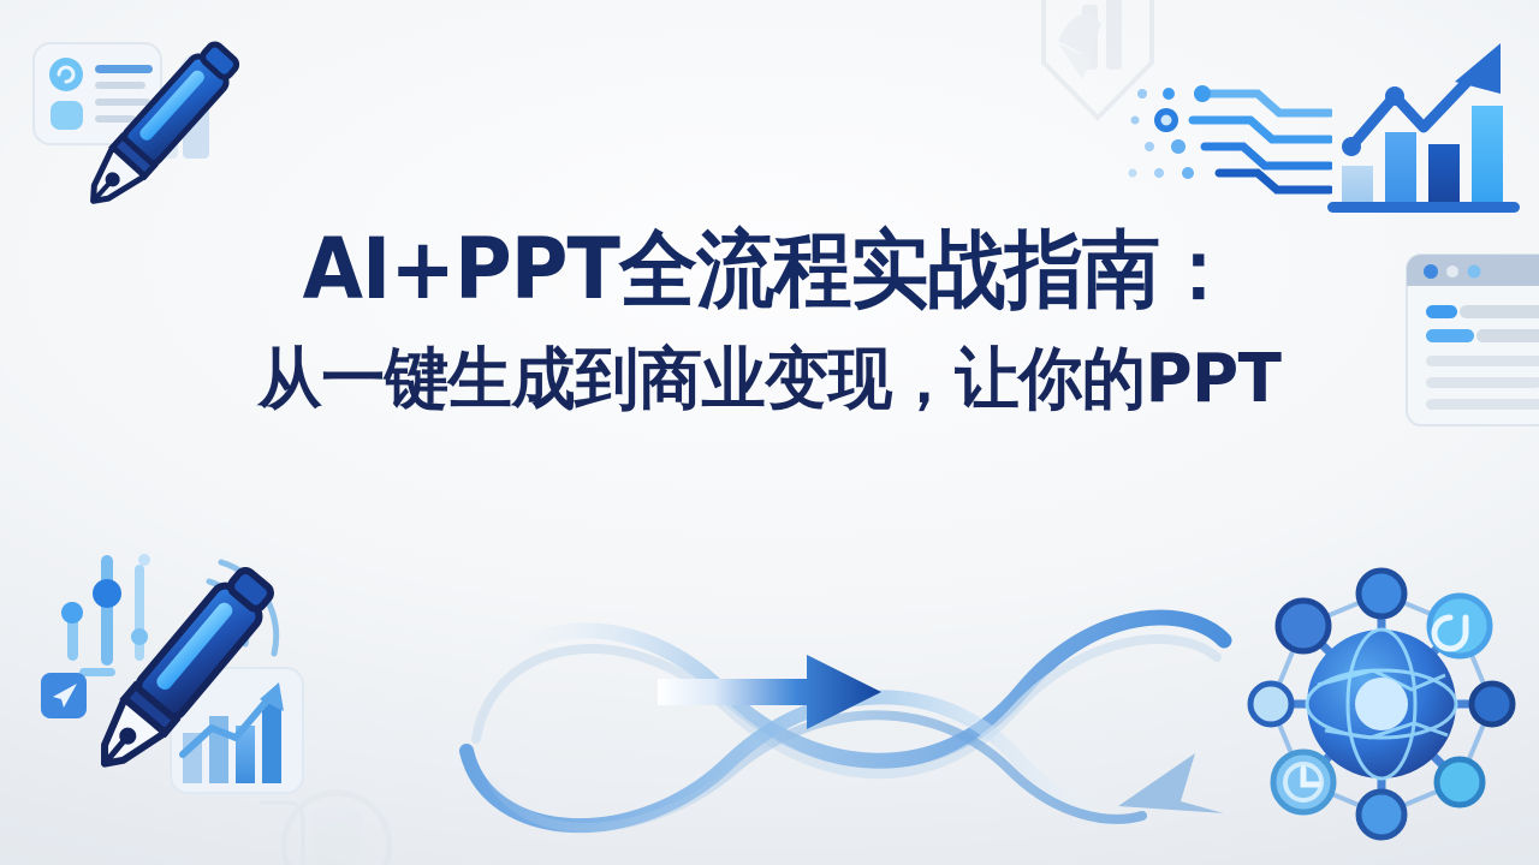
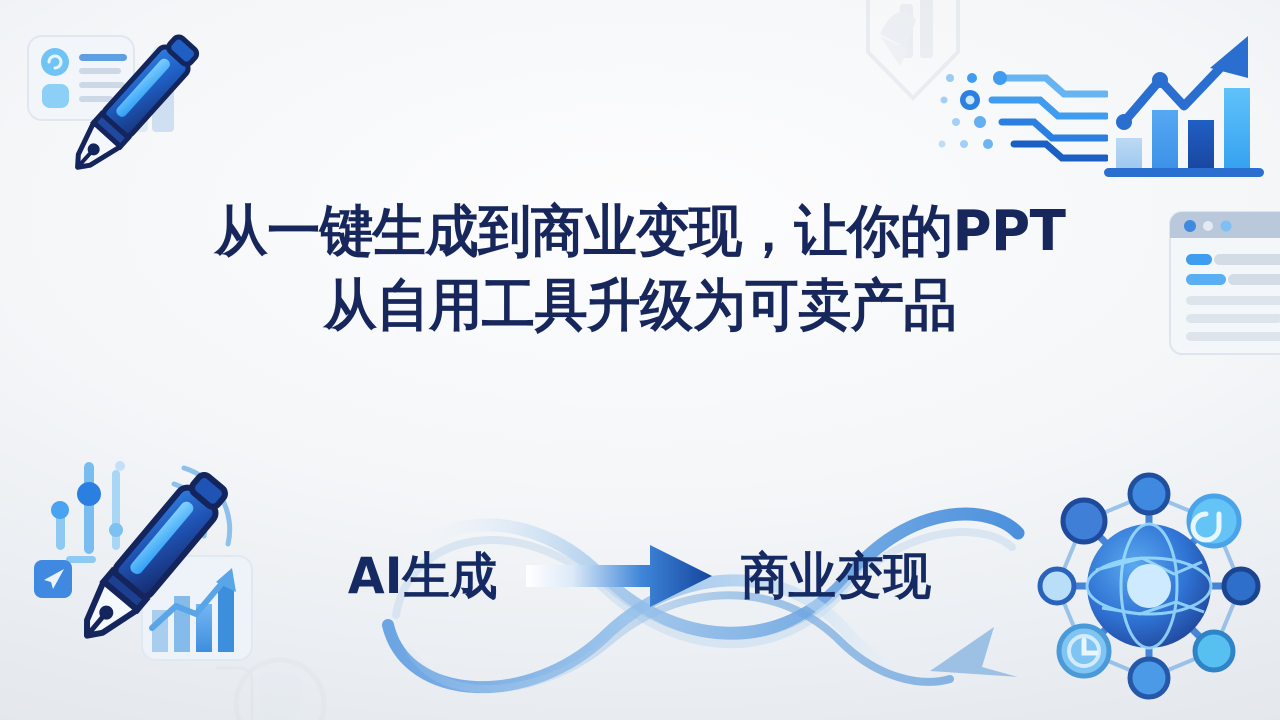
- AI+PPT全流程实战指南：
  从一键生成到商业变现，让你的PPT
+ 从自用工具升级为可卖产品
+ AI生成
+ 商业变现
